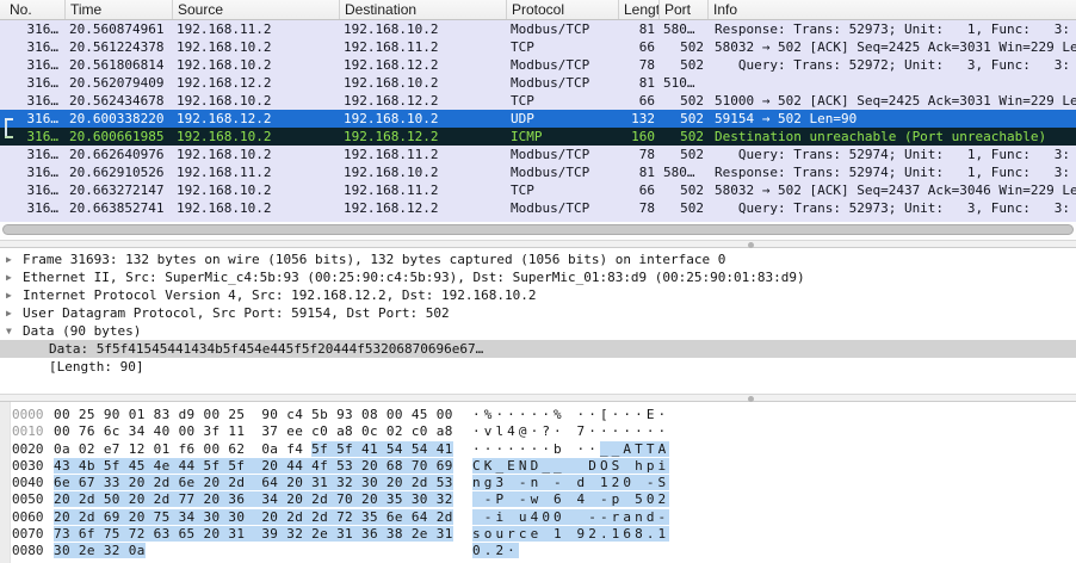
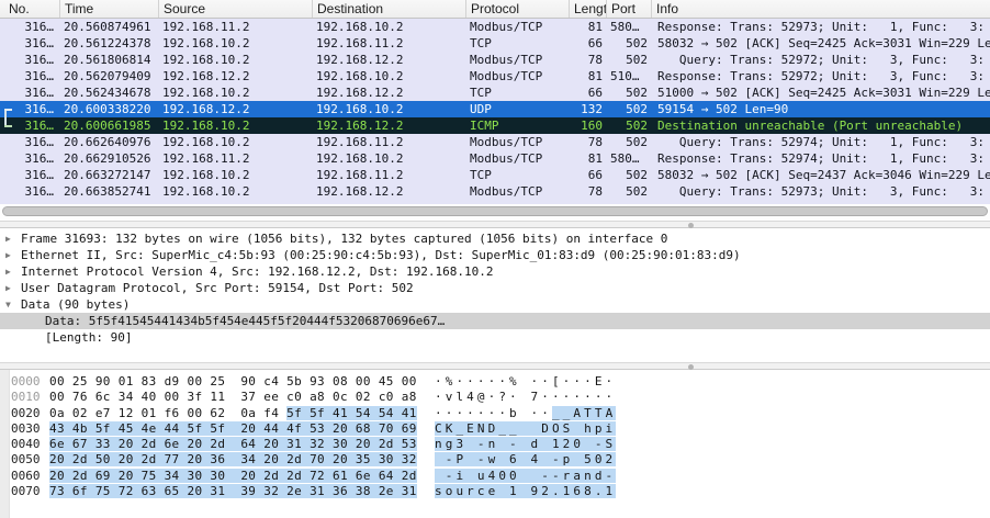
  No.
  Time
  Source
  Destination
  Protocol
  Lengt
  Port
  Info
  316…
  20.560874961
  192.168.11.2
  192.168.10.2
  Modbus/TCP
  81
  580…
  Response: Trans: 52973; Unit: 1, Func: 3:
  316…
  20.561224378
  192.168.10.2
  192.168.11.2
  TCP
  66
  502
  58032 → 502 [ACK] Seq=2425 Ack=3031 Win=229 Le
  316…
  20.561806814
  192.168.10.2
  192.168.12.2
  Modbus/TCP
  78
  502
  Query: Trans: 52972; Unit: 3, Func: 3:
  316…
  20.562079409
  192.168.12.2
  192.168.10.2
  Modbus/TCP
  81
  510…
+ Response: Trans: 52972; Unit: 3, Func: 3:
  316…
  20.562434678
  192.168.10.2
  192.168.12.2
  TCP
  66
  502
  51000 → 502 [ACK] Seq=2425 Ack=3031 Win=229 Le
  316…
  20.600338220
  192.168.12.2
  192.168.10.2
  UDP
  132
  502
  59154 → 502 Len=90
  316…
  20.600661985
  192.168.10.2
  192.168.12.2
  ICMP
  160
  502
  Destination unreachable (Port unreachable)
  316…
  20.662640976
  192.168.10.2
  192.168.11.2
  Modbus/TCP
  78
  502
  Query: Trans: 52974; Unit: 1, Func: 3:
  316…
  20.662910526
  192.168.11.2
  192.168.10.2
  Modbus/TCP
  81
  580…
  Response: Trans: 52974; Unit: 1, Func: 3:
  316…
  20.663272147
  192.168.10.2
  192.168.11.2
  TCP
  66
  502
  58032 → 502 [ACK] Seq=2437 Ack=3046 Win=229 Le
  316…
  20.663852741
  192.168.10.2
  192.168.12.2
  Modbus/TCP
  78
  502
  Query: Trans: 52973; Unit: 3, Func: 3:
  ▶ Frame 31693: 132 bytes on wire (1056 bits), 132 bytes captured (1056 bits) on interface 0
  ▶ Ethernet II, Src: SuperMic_c4:5b:93 (00:25:90:c4:5b:93), Dst: SuperMic_01:83:d9 (00:25:90:01:83:d9)
  ▶ Internet Protocol Version 4, Src: 192.168.12.2, Dst: 192.168.10.2
  ▶ User Datagram Protocol, Src Port: 59154, Dst Port: 502
  ▼ Data (90 bytes)
  Data: 5f5f41545441434b5f454e445f5f20444f53206870696e67…
  [Length: 90]
  0000
  00 25 90 01 83 d9 00 25 90 c4 5b 93 08 00 45 00
  ·%·····% ··[···E·
  0010
  00 76 6c 34 40 00 3f 11 37 ee c0 a8 0c 02 c0 a8
  ·vl4@·?· 7·······
  0020
  0a 02 e7 12 01 f6 00 62 0a f4 5f 5f 41 54 54 41
  ·······b ··__ATTA
  0030
  43 4b 5f 45 4e 44 5f 5f 20 44 4f 53 20 68 70 69
  CK_END__ DOS hpi
  0040
  6e 67 33 20 2d 6e 20 2d 64 20 31 32 30 20 2d 53
  ng3 -n - d 120 -S
  0050
  20 2d 50 20 2d 77 20 36 34 20 2d 70 20 35 30 32
  -P -w 6 4 -p 502
  0060
- 20 2d 69 20 75 34 30 30 20 2d 2d 72 35 6e 64 2d
+ 20 2d 69 20 75 34 30 30 20 2d 2d 72 61 6e 64 2d
  -i u400 --rand-
  0070
  73 6f 75 72 63 65 20 31 39 32 2e 31 36 38 2e 31
  source 1 92.168.1
- 0080
- 30 2e 32 0a
- 0.2·
